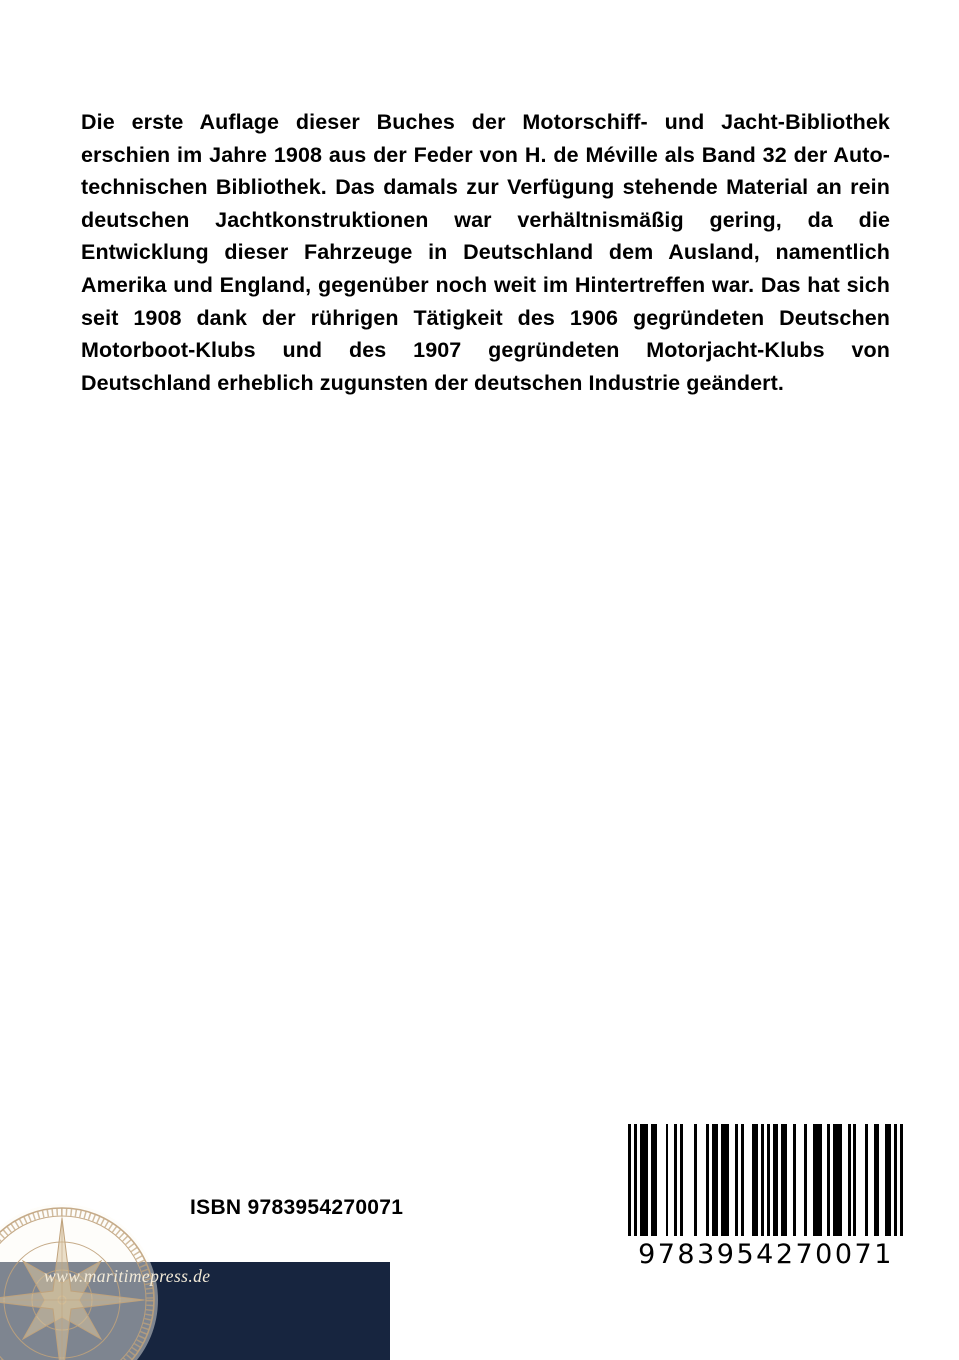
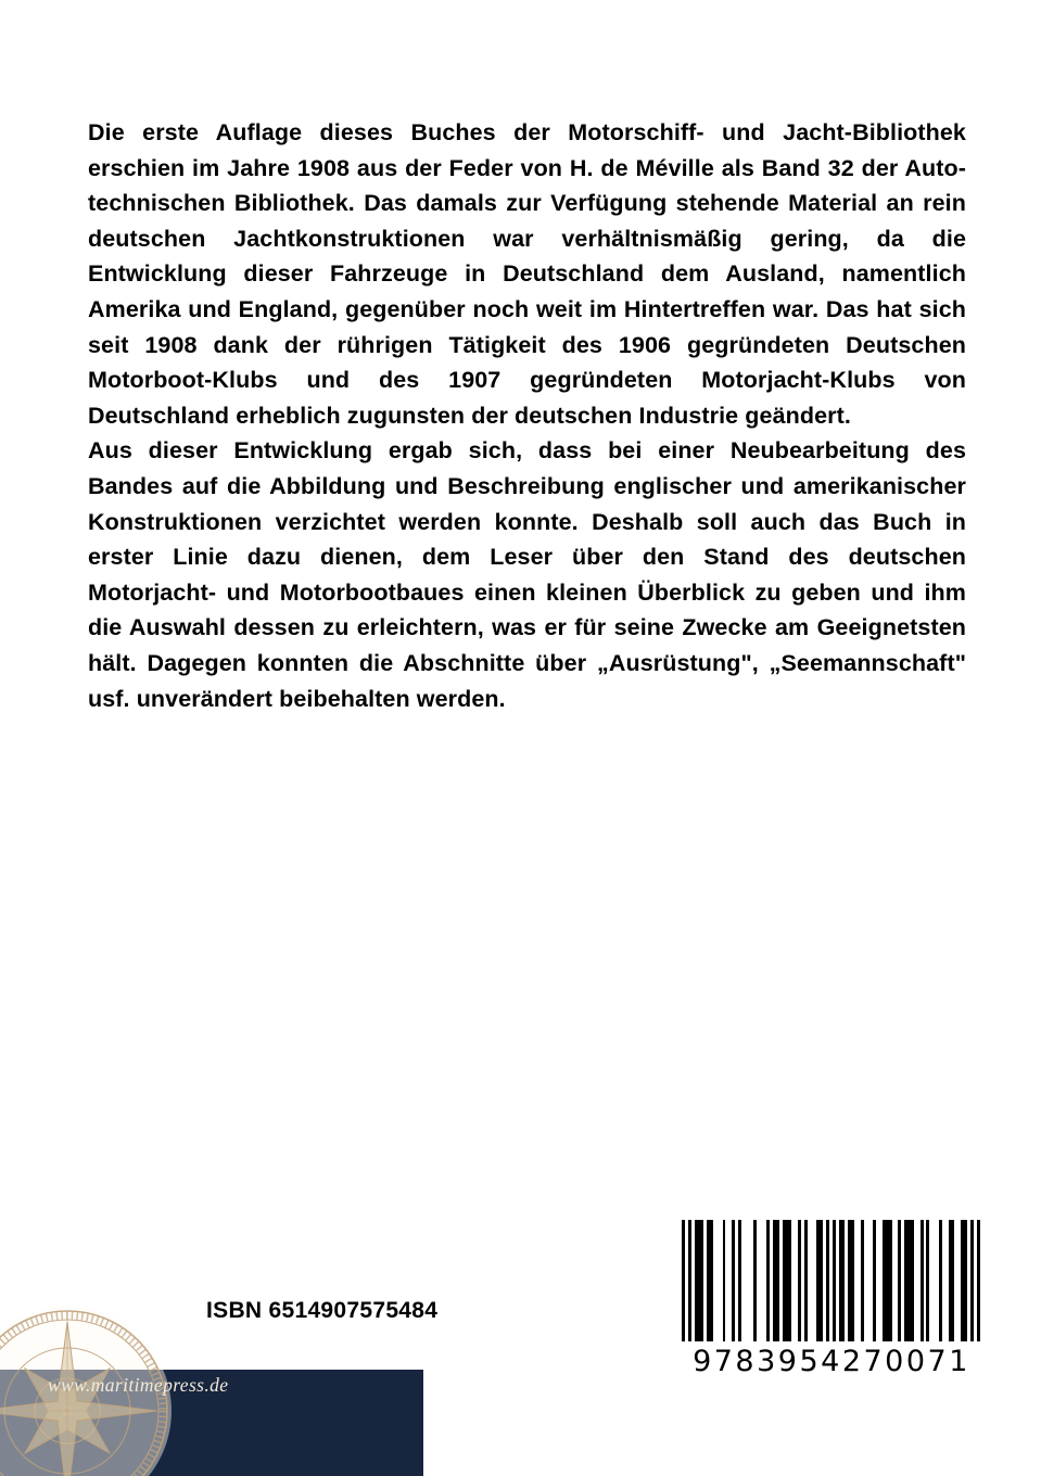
- Die erste Auflage dieser Buches der Motorschiff- und Jacht-Bibliothek erschien im Jahre 1908 aus der Feder von H. de Méville als Band 32 der Auto-technischen Bibliothek. Das damals zur Verfügung stehende Material an rein deutschen Jachtkonstruktionen war verhältnismäßig gering, da die Entwicklung dieser Fahrzeuge in Deutschland dem Ausland, namentlich Amerika und England, gegenüber noch weit im Hintertreffen war. Das hat sich seit 1908 dank der rührigen Tätigkeit des 1906 gegründeten Deutschen Motorboot-Klubs und des 1907 gegründeten Motorjacht-Klubs von Deutschland erheblich zugunsten der deutschen Industrie geändert.
+ Die erste Auflage dieses Buches der Motorschiff- und Jacht-Bibliothek erschien im Jahre 1908 aus der Feder von H. de Méville als Band 32 der Auto-technischen Bibliothek. Das damals zur Verfügung stehende Material an rein deutschen Jachtkonstruktionen war verhältnismäßig gering, da die Entwicklung dieser Fahrzeuge in Deutschland dem Ausland, namentlich Amerika und England, gegenüber noch weit im Hintertreffen war. Das hat sich seit 1908 dank der rührigen Tätigkeit des 1906 gegründeten Deutschen Motorboot-Klubs und des 1907 gegründeten Motorjacht-Klubs von Deutschland erheblich zugunsten der deutschen Industrie geändert.
+ Aus dieser Entwicklung ergab sich, dass bei einer Neubearbeitung des Bandes auf die Abbildung und Beschreibung englischer und amerikanischer Konstruktionen verzichtet werden konnte. Deshalb soll auch das Buch in erster Linie dazu dienen, dem Leser über den Stand des deutschen Motorjacht- und Motorbootbaues einen kleinen Überblick zu geben und ihm die Auswahl dessen zu erleichtern, was er für seine Zwecke am Geeignetsten hält. Dagegen konnten die Abschnitte über „Ausrüstung", „Seemannschaft" usf. unverändert beibehalten werden.
- ISBN 9783954270071
+ ISBN 6514907575484
  9783954270071
  www.maritimepress.de
